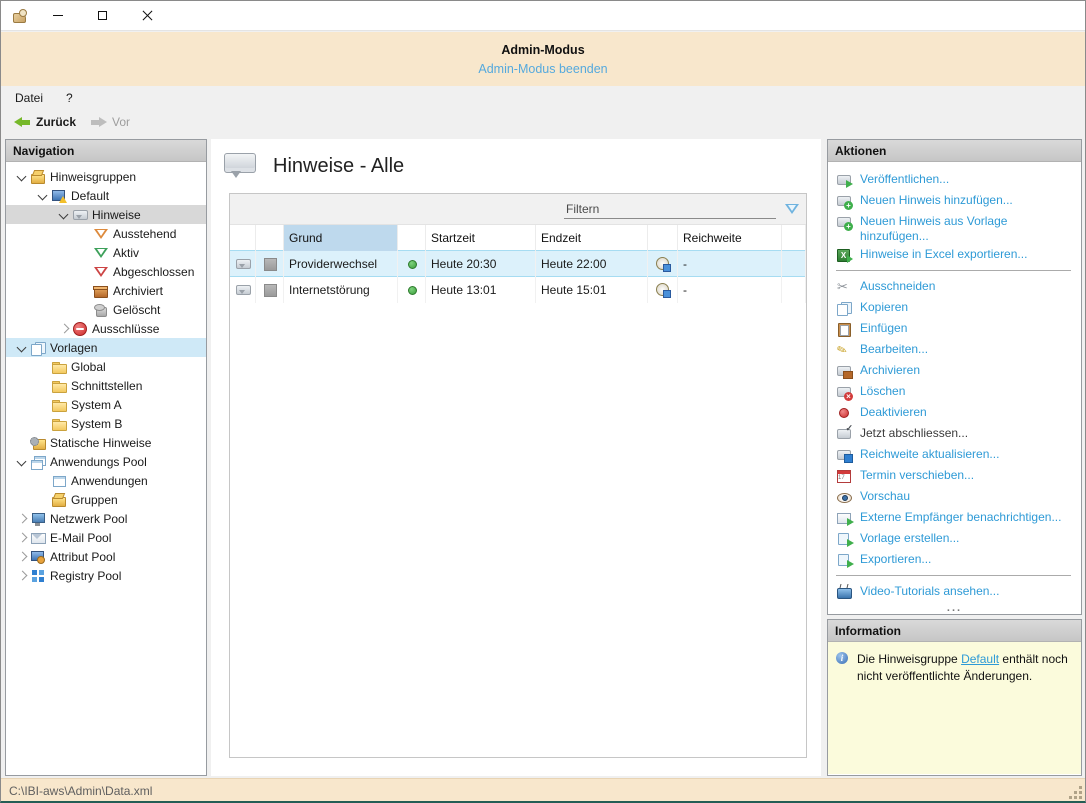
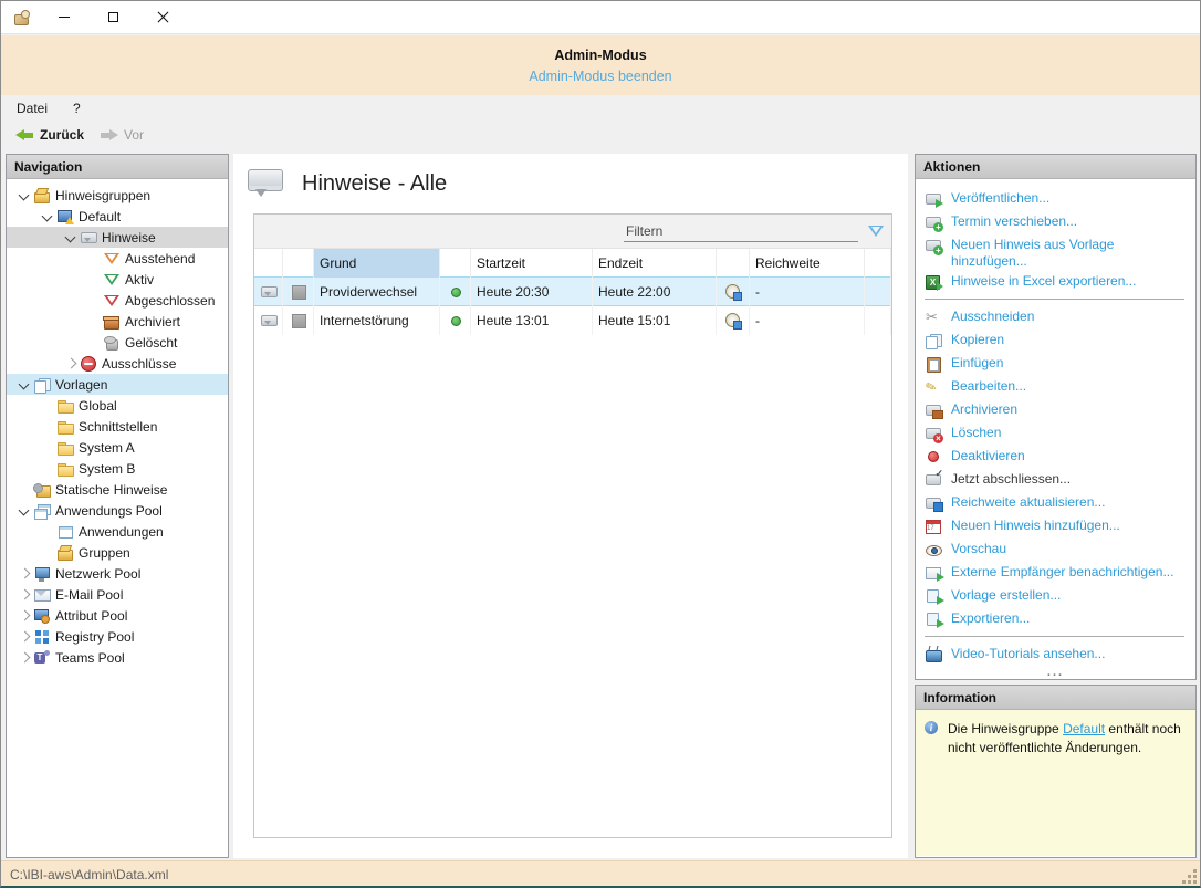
  Admin-Modus
  Admin-Modus beenden
  Datei
  ?
  Zurück
  Vor
  Navigation
  Hinweisgruppen
  Default
  Hinweise
  Ausstehend
  Aktiv
  Abgeschlossen
  Archiviert
  Gelöscht
  Ausschlüsse
  Vorlagen
  Global
  Schnittstellen
  System A
  System B
  Statische Hinweise
  Anwendungs Pool
  Anwendungen
  Gruppen
  Netzwerk Pool
  E-Mail Pool
  Attribut Pool
  Registry Pool
+ Teams Pool
  Hinweise - Alle
  Filtern
  Grund
  Startzeit
  Endzeit
  Reichweite
  Providerwechsel
  Heute 20:30
  Heute 22:00
  -
  Internetstörung
  Heute 13:01
  Heute 15:01
  -
  Aktionen
  Veröffentlichen...
- Neuen Hinweis hinzufügen...
+ Termin verschieben...
  Neuen Hinweis aus Vorlage hinzufügen...
  Hinweise in Excel exportieren...
  Ausschneiden
  Kopieren
  Einfügen
  Bearbeiten...
  Archivieren
  Löschen
  Deaktivieren
  Jetzt abschliessen...
  Reichweite aktualisieren...
- Termin verschieben...
+ Neuen Hinweis hinzufügen...
  Vorschau
  Externe Empfänger benachrichtigen...
  Vorlage erstellen...
  Exportieren...
  Video-Tutorials ansehen...
  ...
  Information
  Die Hinweisgruppe Default enthält noch nicht veröffentlichte Änderungen.
  C:\IBI-aws\Admin\Data.xml
